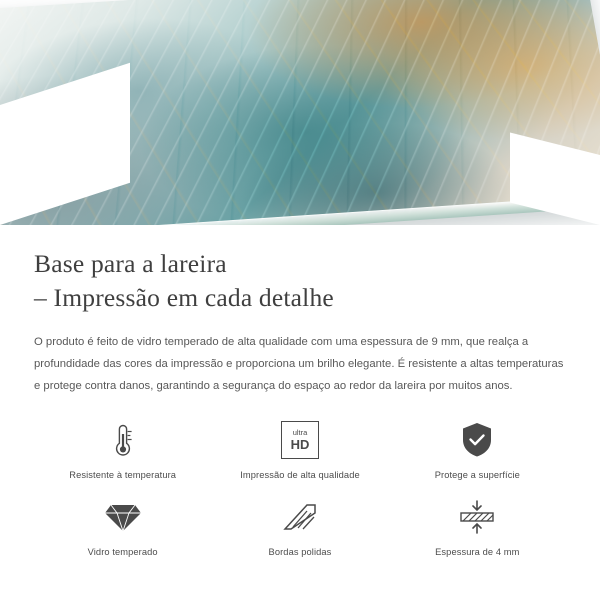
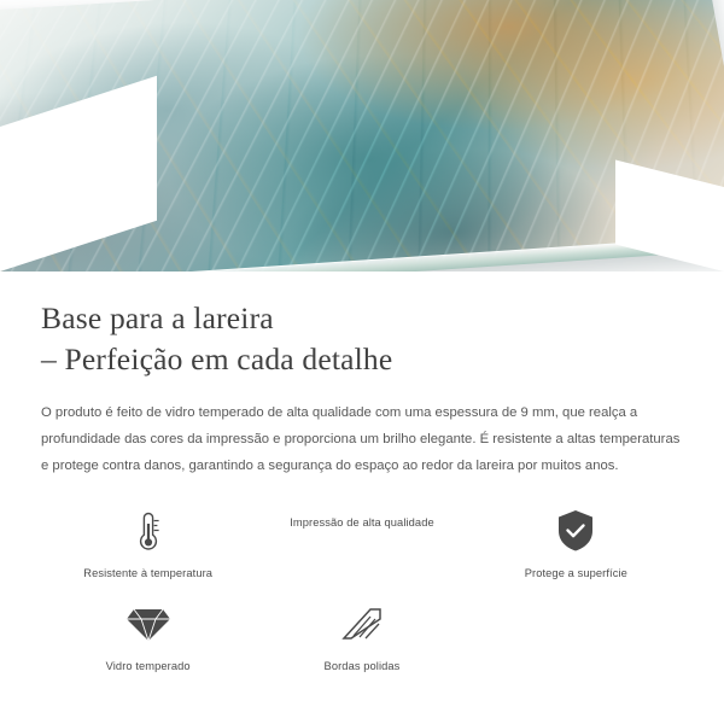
  Base para a lareira
- – Impressão em cada detalhe
+ – Perfeição em cada detalhe
  O produto é feito de vidro temperado de alta qualidade com uma espessura de 9 mm, que realça a profundidade das cores da impressão e proporciona um brilho elegante. É resistente a altas temperaturas e protege contra danos, garantindo a segurança do espaço ao redor da lareira por muitos anos.
  Resistente à temperatura
- ultra
- HD
  Impressão de alta qualidade
  Protege a superfície
  Vidro temperado
  Bordas polidas
- Espessura de 4 mm
